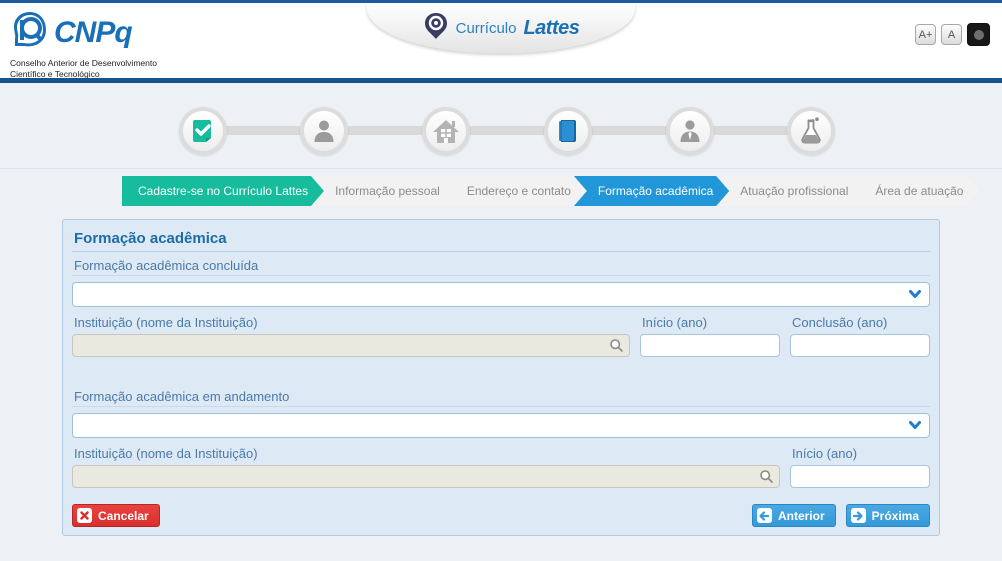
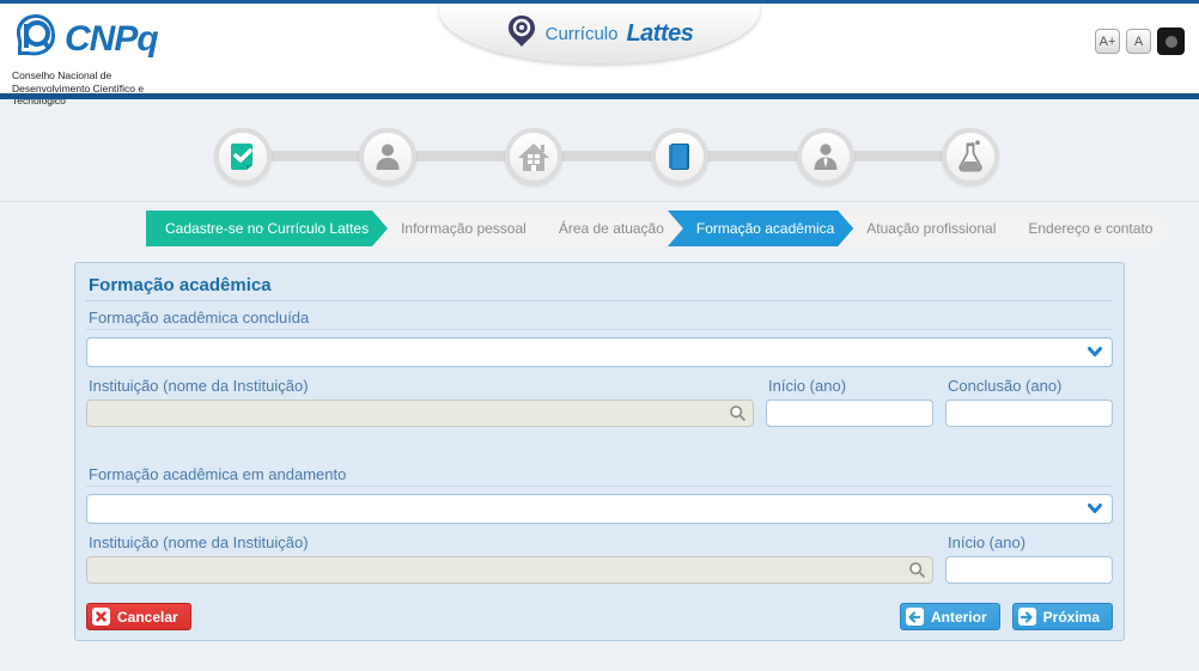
  CNPq
- Conselho Anterior de Desenvolvimento Científico e Tecnológico
+ Conselho Nacional de Desenvolvimento Científico e Tecnológico
  Currículo
  Lattes
  A+
  A
  Cadastre-se no Currículo Lattes
  Informação pessoal
- Endereço e contato
+ Área de atuação
  Formação acadêmica
  Atuação profissional
- Área de atuação
+ Endereço e contato
  Formação acadêmica
  Formação acadêmica concluída
  Instituição (nome da Instituição)
  Início (ano)
  Conclusão (ano)
  Formação acadêmica em andamento
  Instituição (nome da Instituição)
  Início (ano)
  Cancelar
  Anterior
  Próxima
